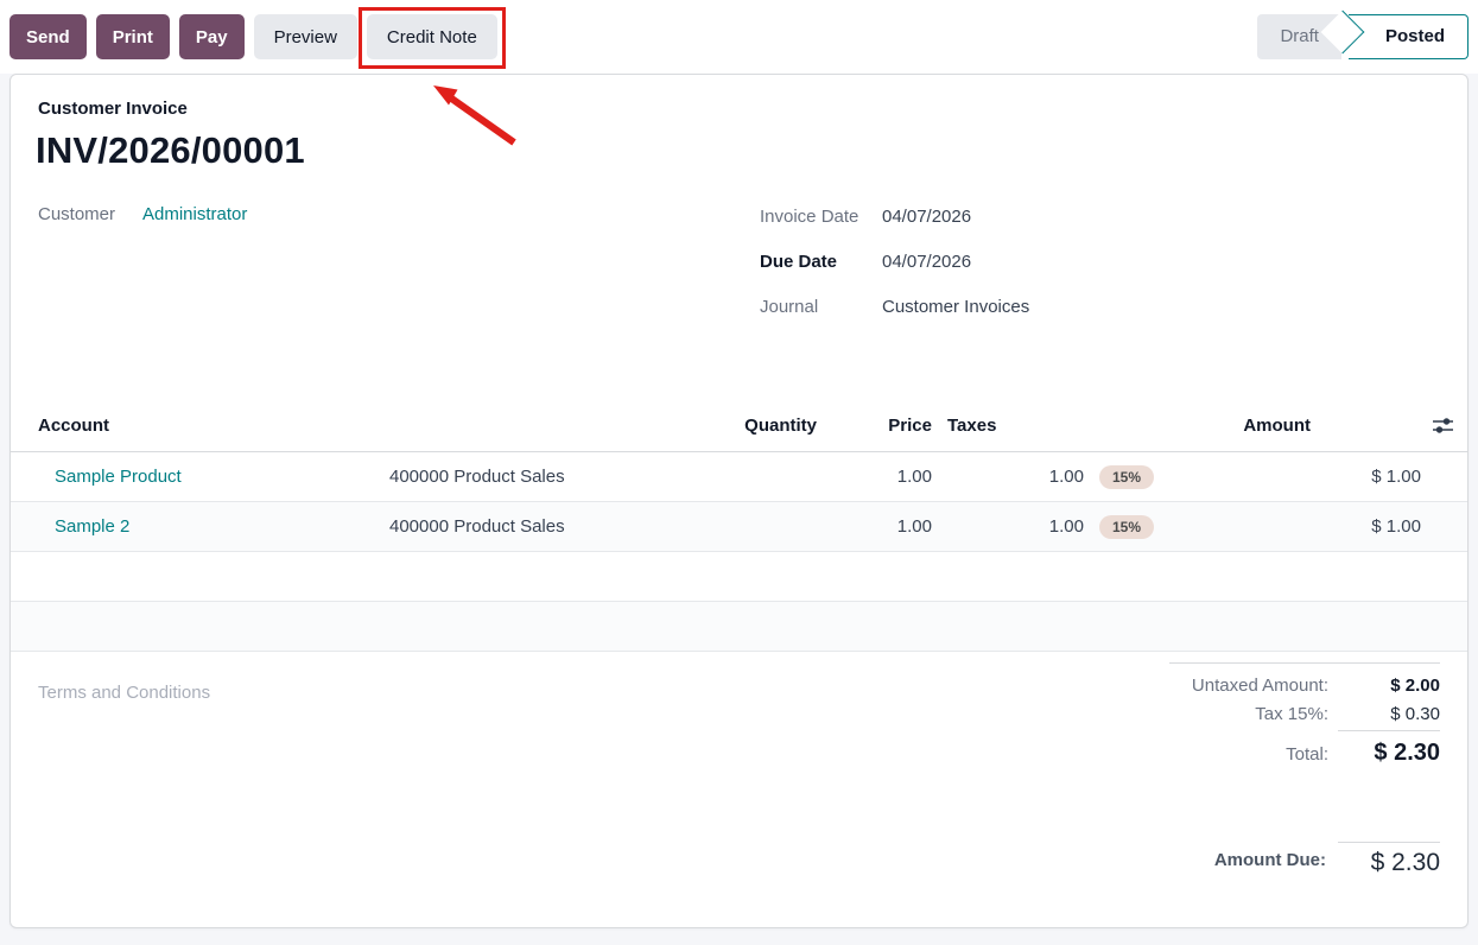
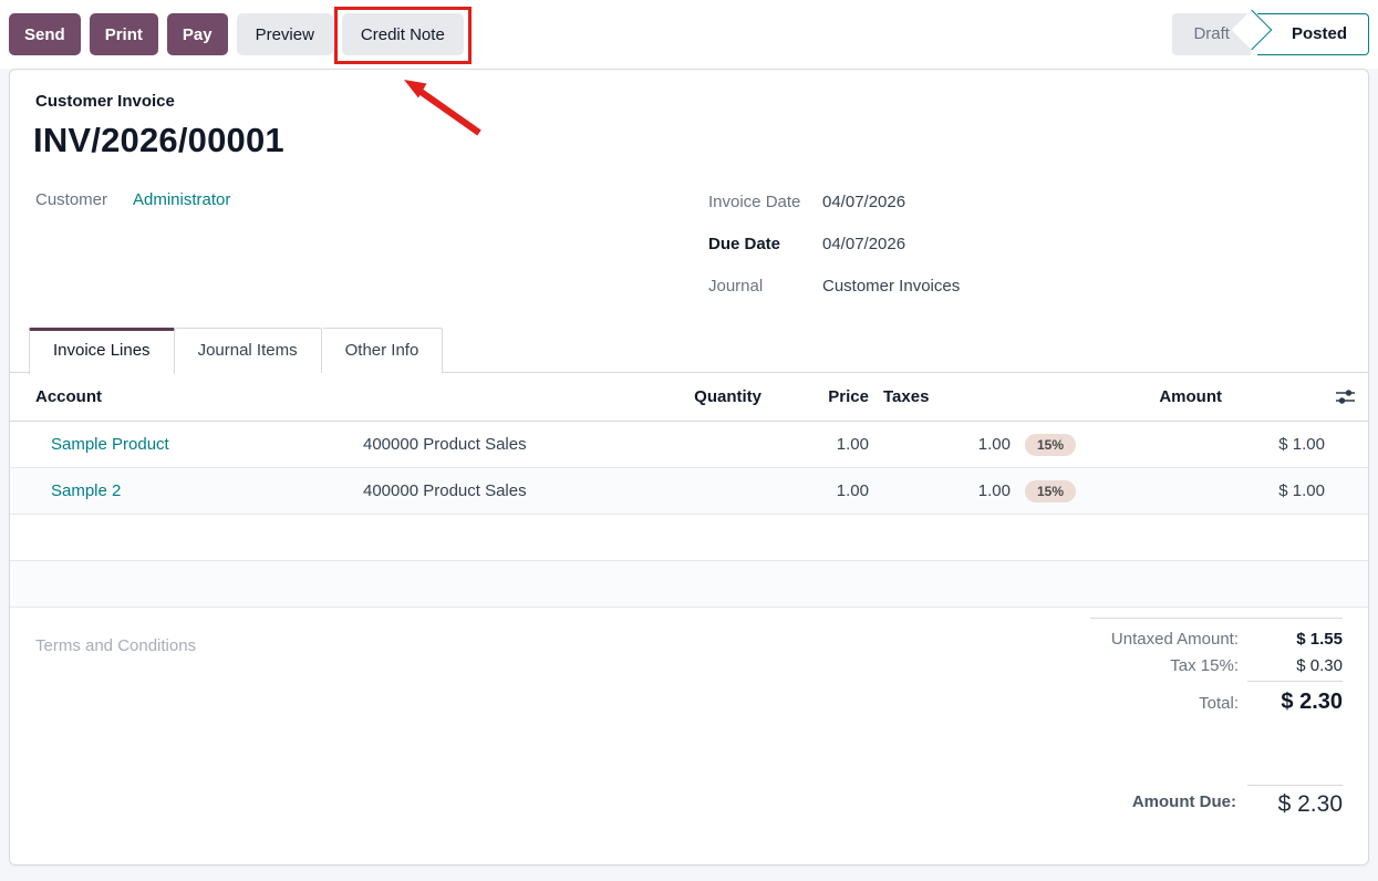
  Send
  Print
  Pay
  Preview
  Credit Note
  Draft
  Posted
  Customer Invoice
  INV/2026/00001
  Customer
  Administrator
  Invoice Date
  04/07/2026
  Due Date
  04/07/2026
  Journal
  Customer Invoices
+ Invoice Lines
+ Journal Items
+ Other Info
  Account
  Quantity
  Price
  Taxes
  Amount
  Sample Product
  400000 Product Sales
  1.00
  1.00
  15%
  $ 1.00
  Sample 2
  400000 Product Sales
  1.00
  1.00
  15%
  $ 1.00
  Terms and Conditions
  Untaxed Amount:
- $ 2.00
+ $ 1.55
  Tax 15%:
  $ 0.30
  Total:
  $ 2.30
  Amount Due:
  $ 2.30
